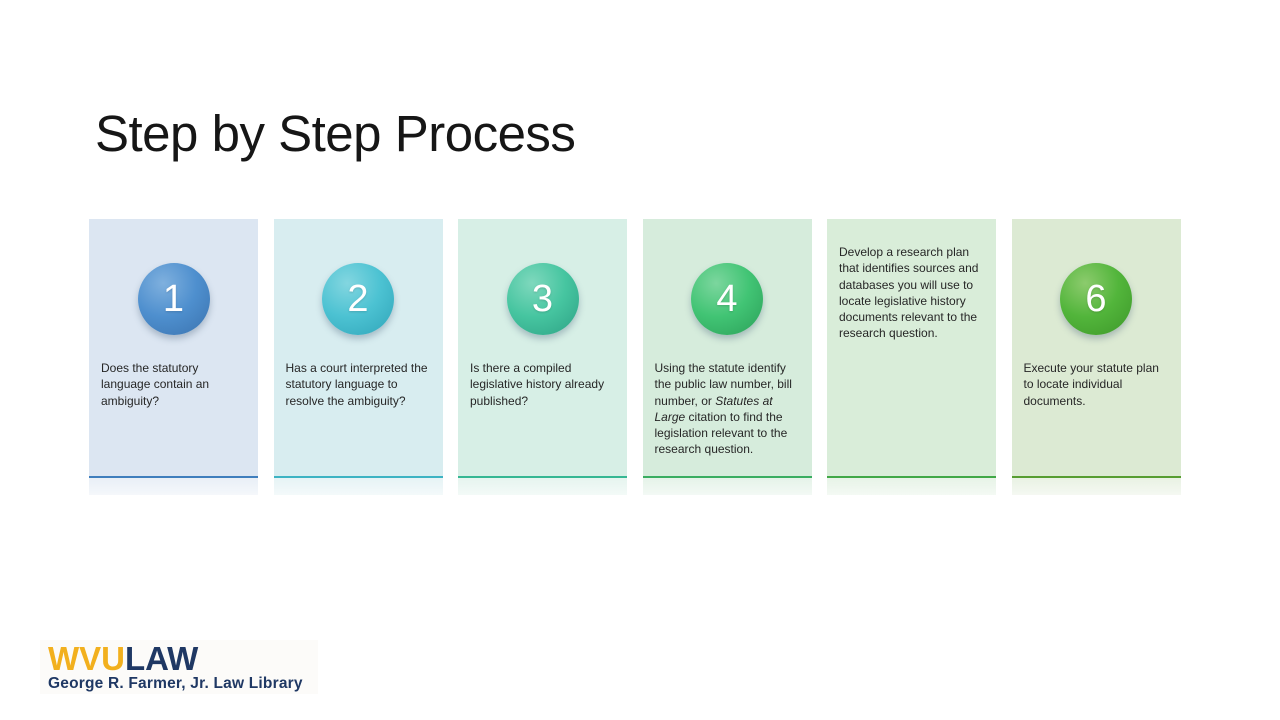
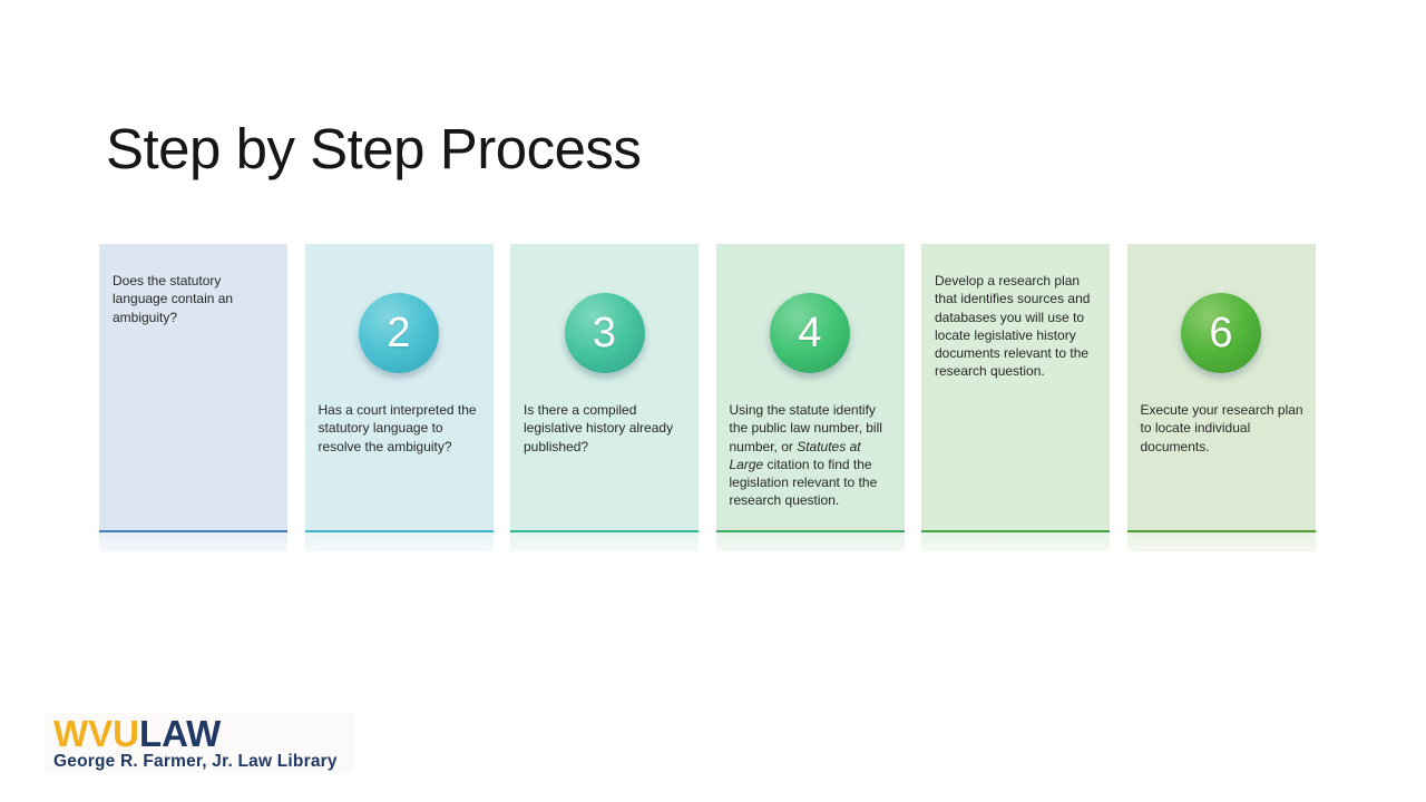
  Step by Step Process
- 1
  Does the statutory language contain an ambiguity?
  2
  Has a court interpreted the statutory language to resolve the ambiguity?
  3
  Is there a compiled legislative history already published?
  4
  Using the statute identify the public law number, bill number, or Statutes at Large citation to find the legislation relevant to the research question.
  Develop a research plan that identifies sources and databases you will use to locate legislative history documents relevant to the research question.
  6
- Execute your statute plan to locate individual documents.
+ Execute your research plan to locate individual documents.
  WVULAW
  George R. Farmer, Jr. Law Library
